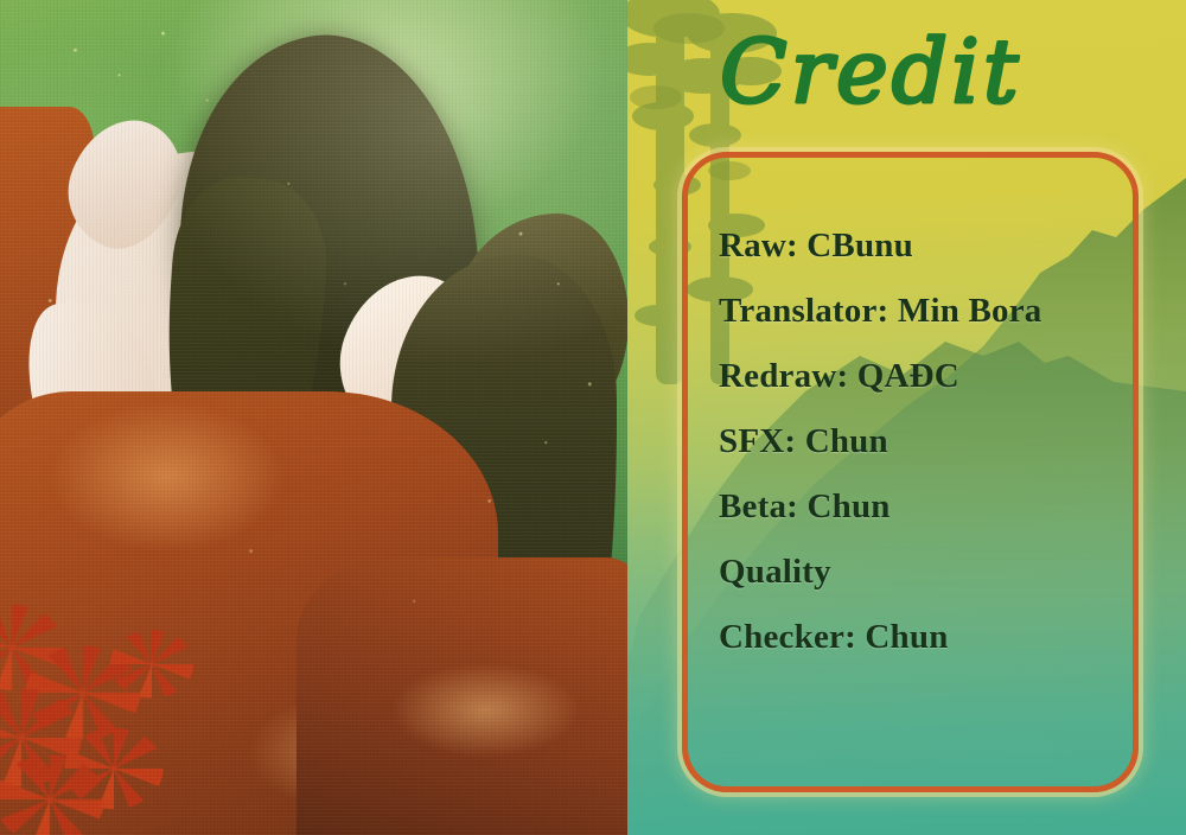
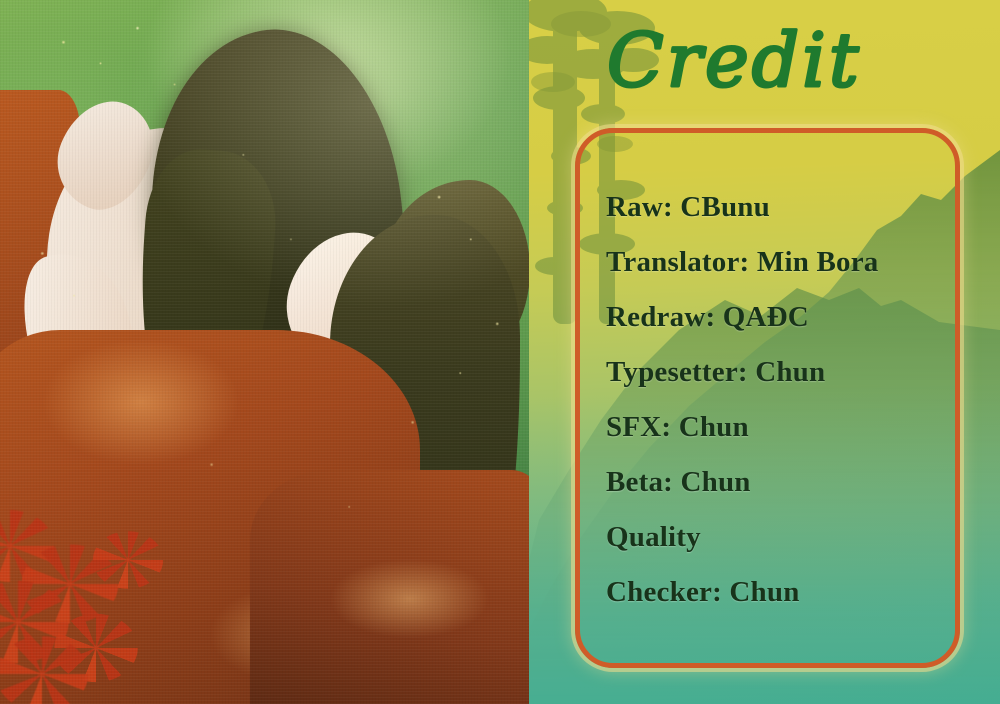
  Credit
  Raw: CBunu
  Translator: Min Bora
  Redraw: QAĐC
+ Typesetter: Chun
  SFX: Chun
  Beta: Chun
  Quality
  Checker: Chun
